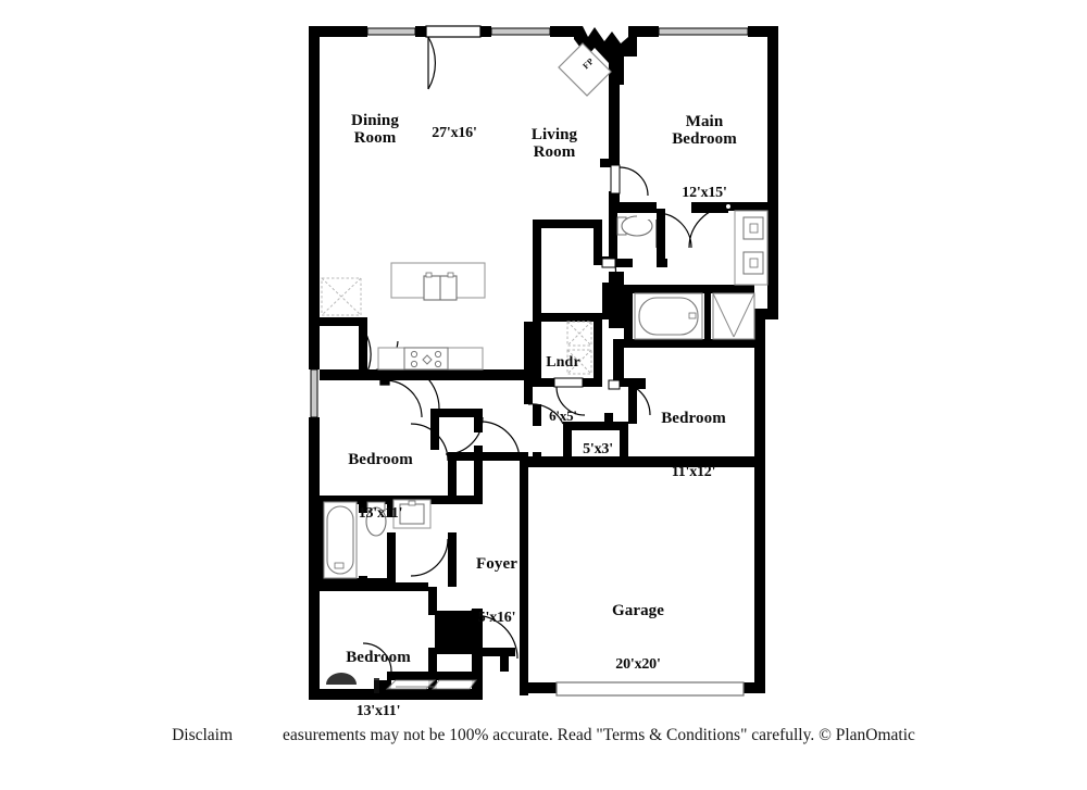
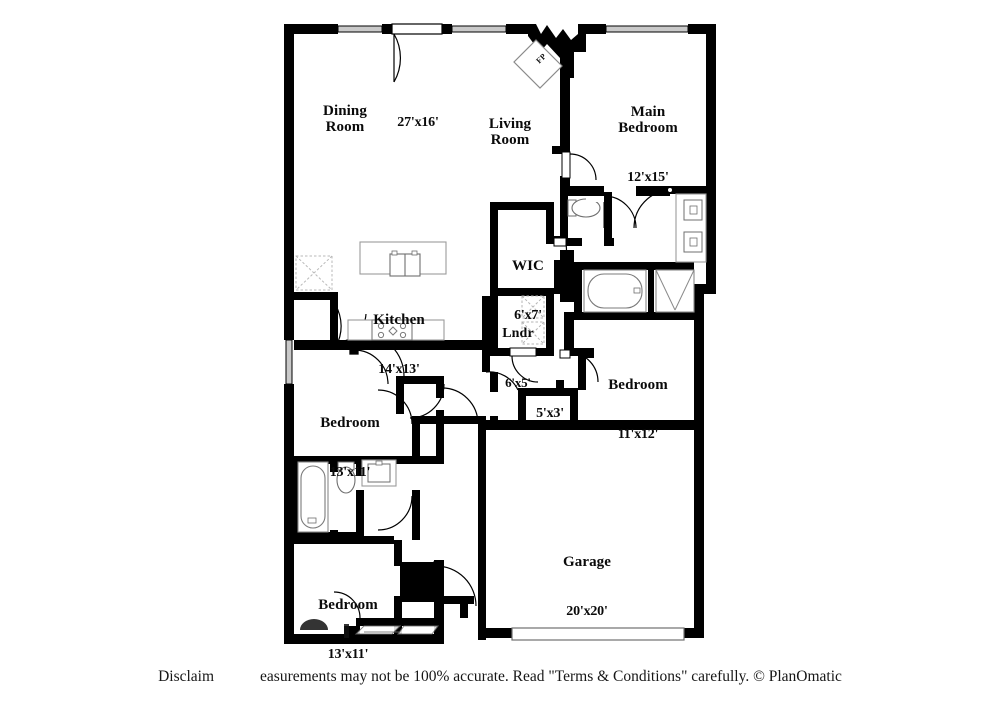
  Dining
  Room
  27'x16'
  Living
  Room
  Main
  Bedroom
  12'x15'
+ WIC
+ 6'x7'
+ Kitchen
+ 14'x13'
  Lndr
  6'x5'
  Bedroom
  11'x12'
  Bedroom
  13'x11'
  5'x3'
- Foyer
- 5'x16'
  Garage
  20'x20'
  Bedroom
  13'x11'
  Disclaim easurements may not be 100% accurate. Read "Terms & Conditions" carefully. © PlanOmatic
